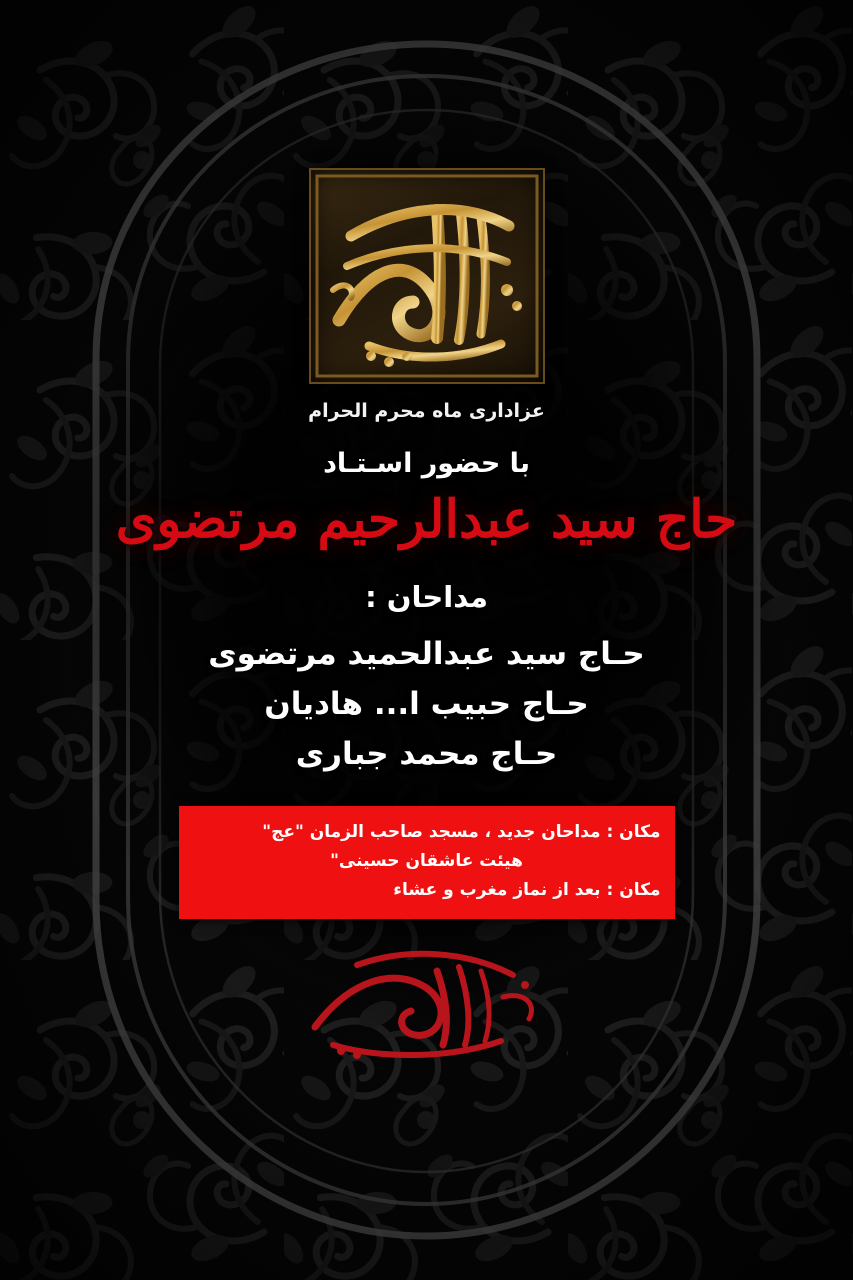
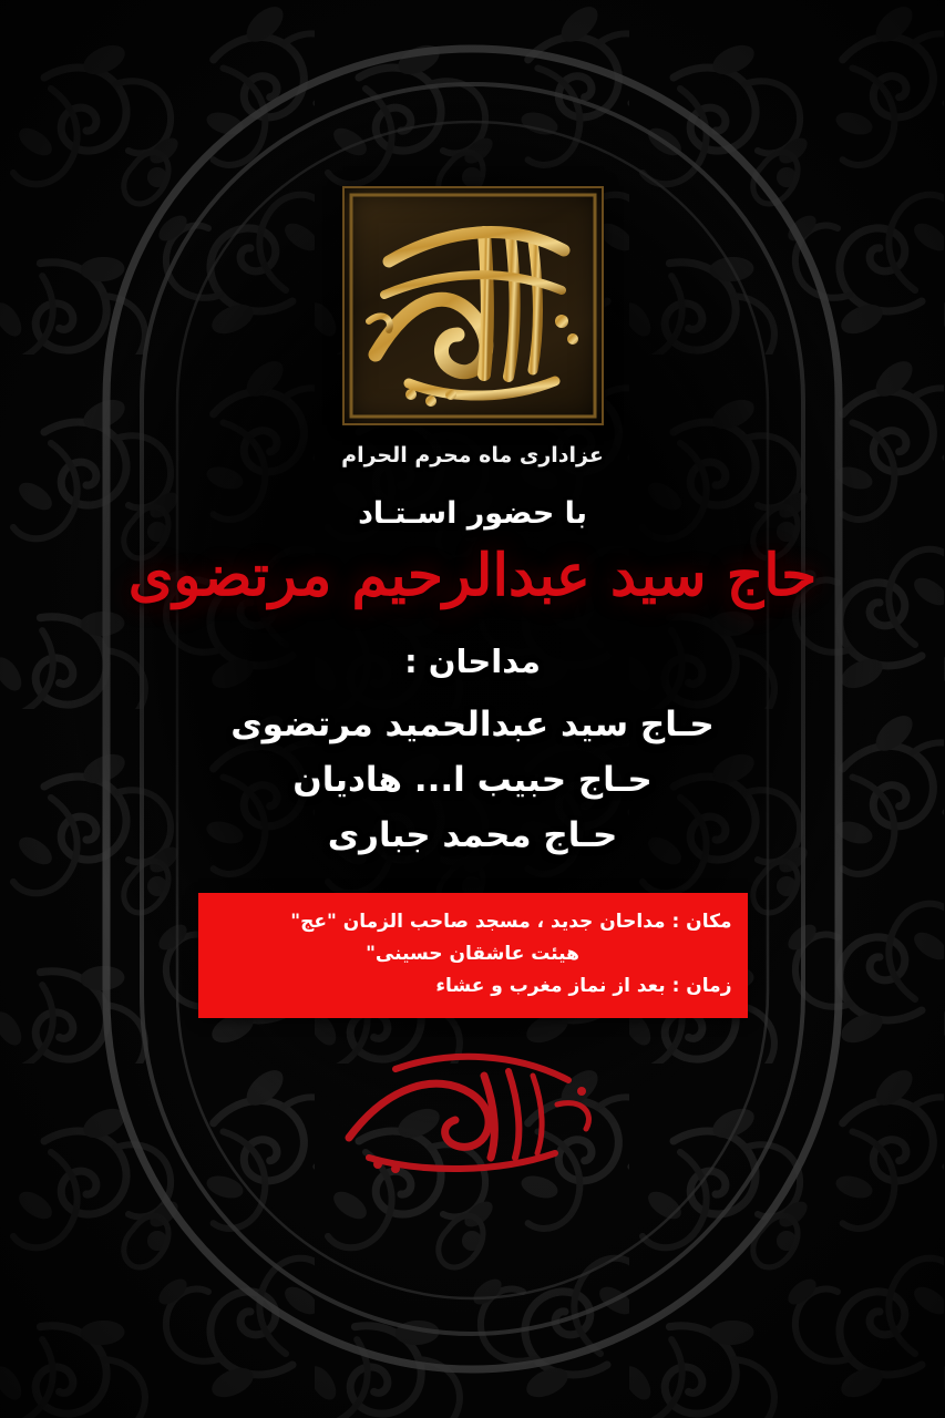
  عزاداری ماه محرم الحرام
  با حضور اسـتـاد
  حاج سید عبدالرحیم مرتضوی
  مداحان :
  حـاج سید عبدالحمید مرتضوی
  حـاج حبیب ا... هادیان
  حـاج محمد جباری
  مکان : مداحان جدید ، مسجد صاحب الزمان "عج"
  هیئت عاشقان حسینی"
- مکان : بعد از نماز مغرب و عشاء
+ زمان : بعد از نماز مغرب و عشاء
